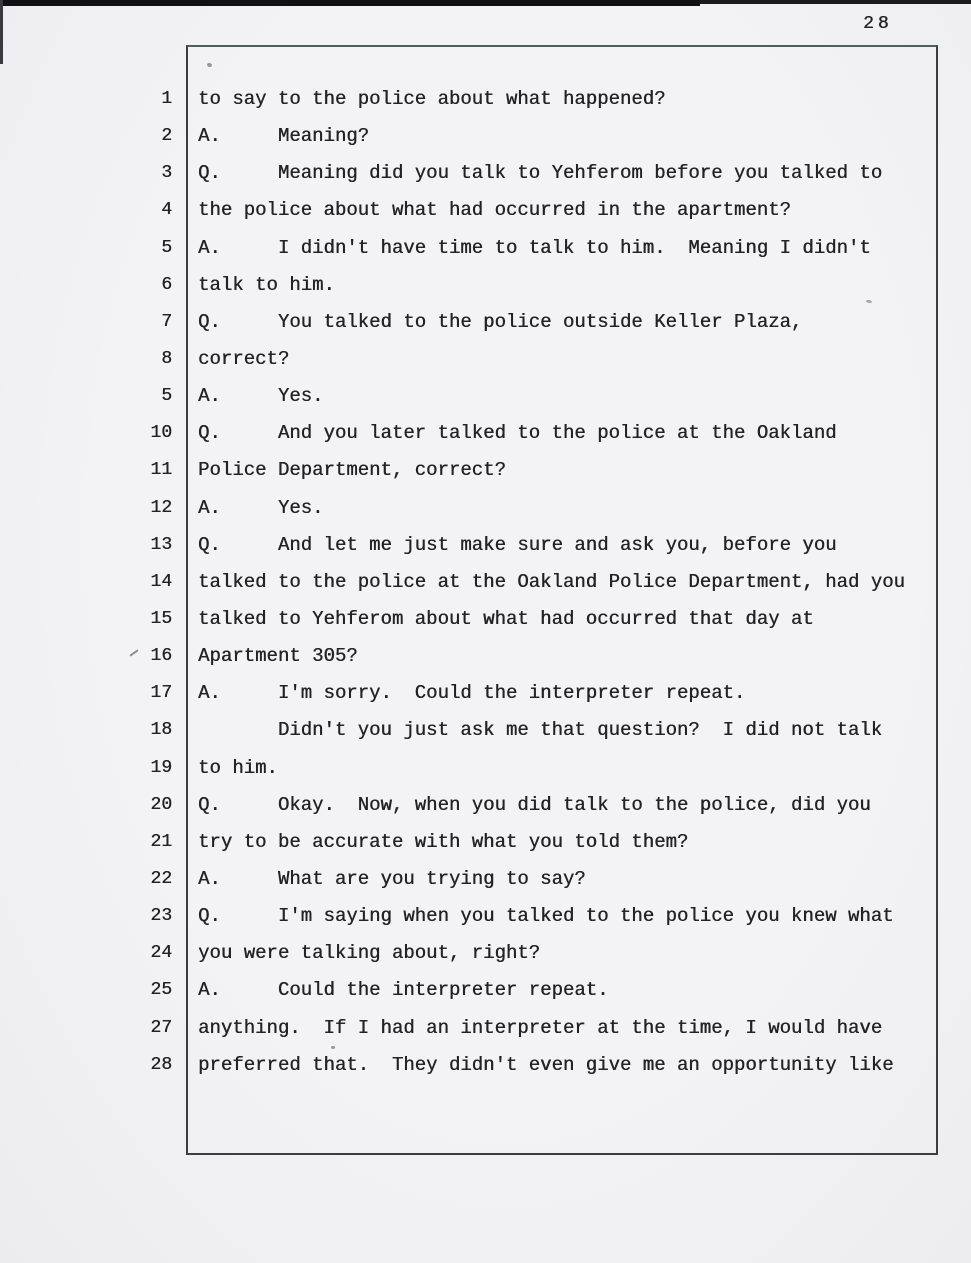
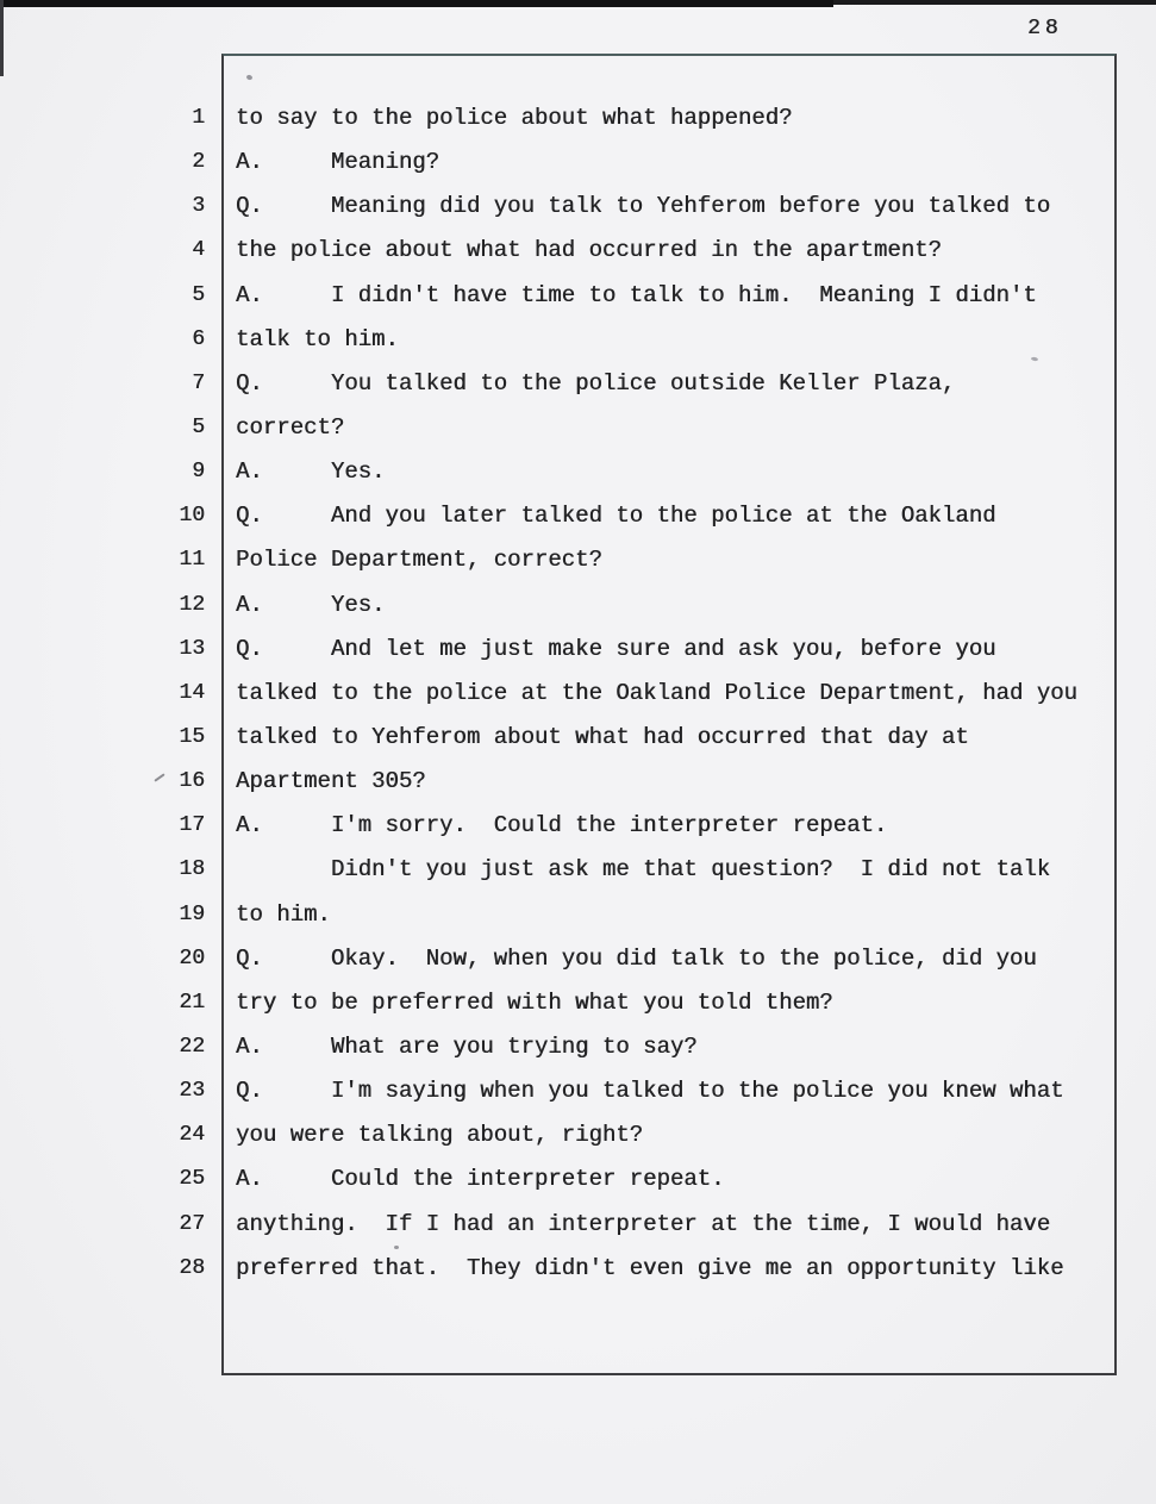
  28
  1 to say to the police about what happened?
  2 A. Meaning?
  3 Q. Meaning did you talk to Yehferom before you talked to
  4 the police about what had occurred in the apartment?
  5 A. I didn't have time to talk to him. Meaning I didn't
  6 talk to him.
  7 Q. You talked to the police outside Keller Plaza,
- 8 correct?
+ 5 correct?
- 5 A. Yes.
+ 9 A. Yes.
  10 Q. And you later talked to the police at the Oakland
  11 Police Department, correct?
  12 A. Yes.
  13 Q. And let me just make sure and ask you, before you
  14 talked to the police at the Oakland Police Department, had you
  15 talked to Yehferom about what had occurred that day at
  16 Apartment 305?
  17 A. I'm sorry. Could the interpreter repeat.
  18 Didn't you just ask me that question? I did not talk
  19 to him.
  20 Q. Okay. Now, when you did talk to the police, did you
- 21 try to be accurate with what you told them?
+ 21 try to be preferred with what you told them?
  22 A. What are you trying to say?
  23 Q. I'm saying when you talked to the police you knew what
  24 you were talking about, right?
  25 A. Could the interpreter repeat.
  27 anything. If I had an interpreter at the time, I would have
  28 preferred that. They didn't even give me an opportunity like
